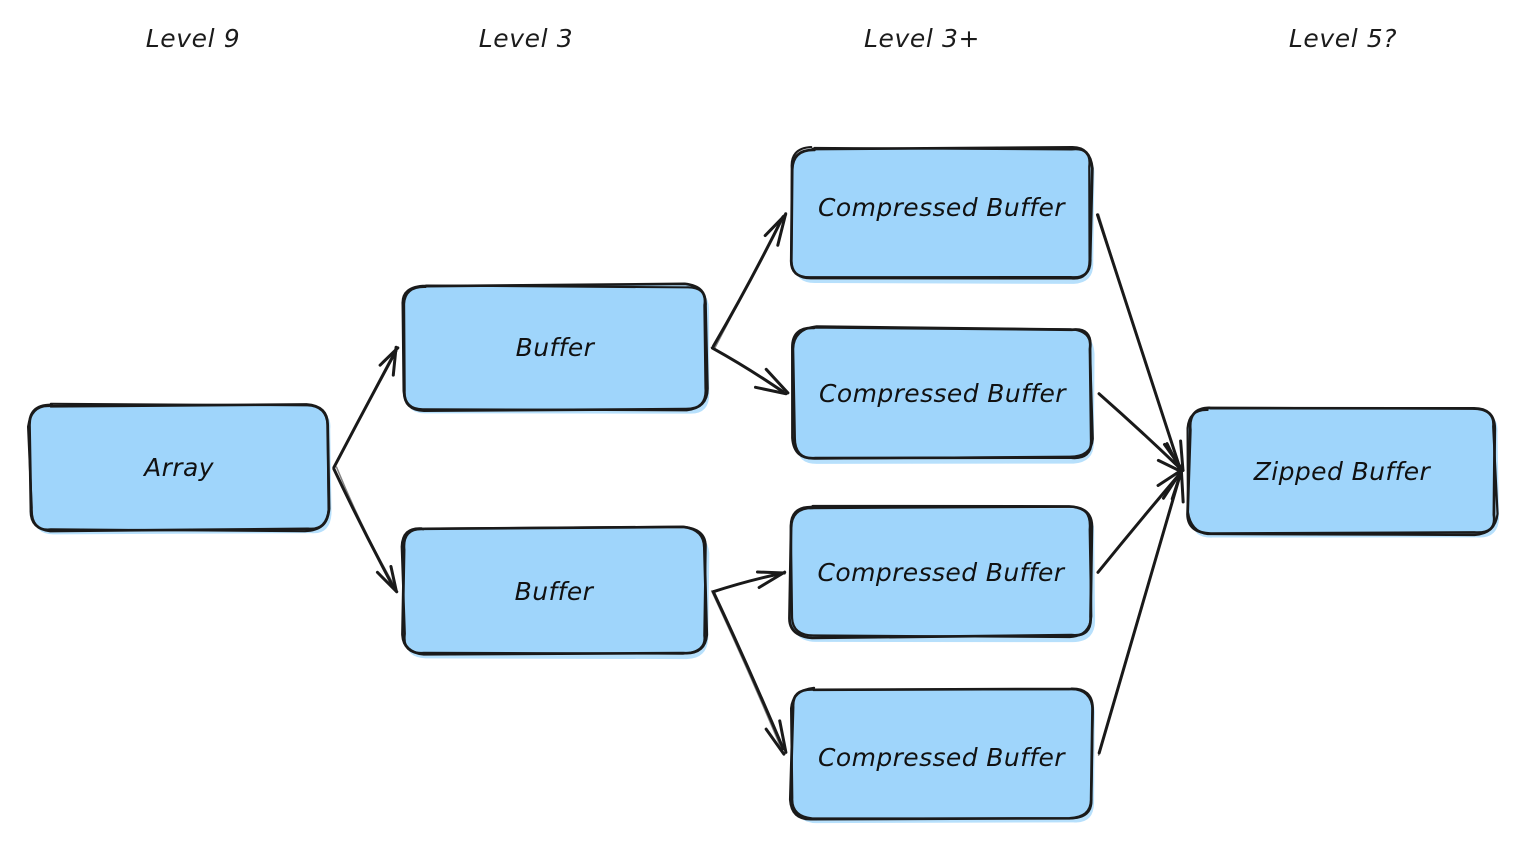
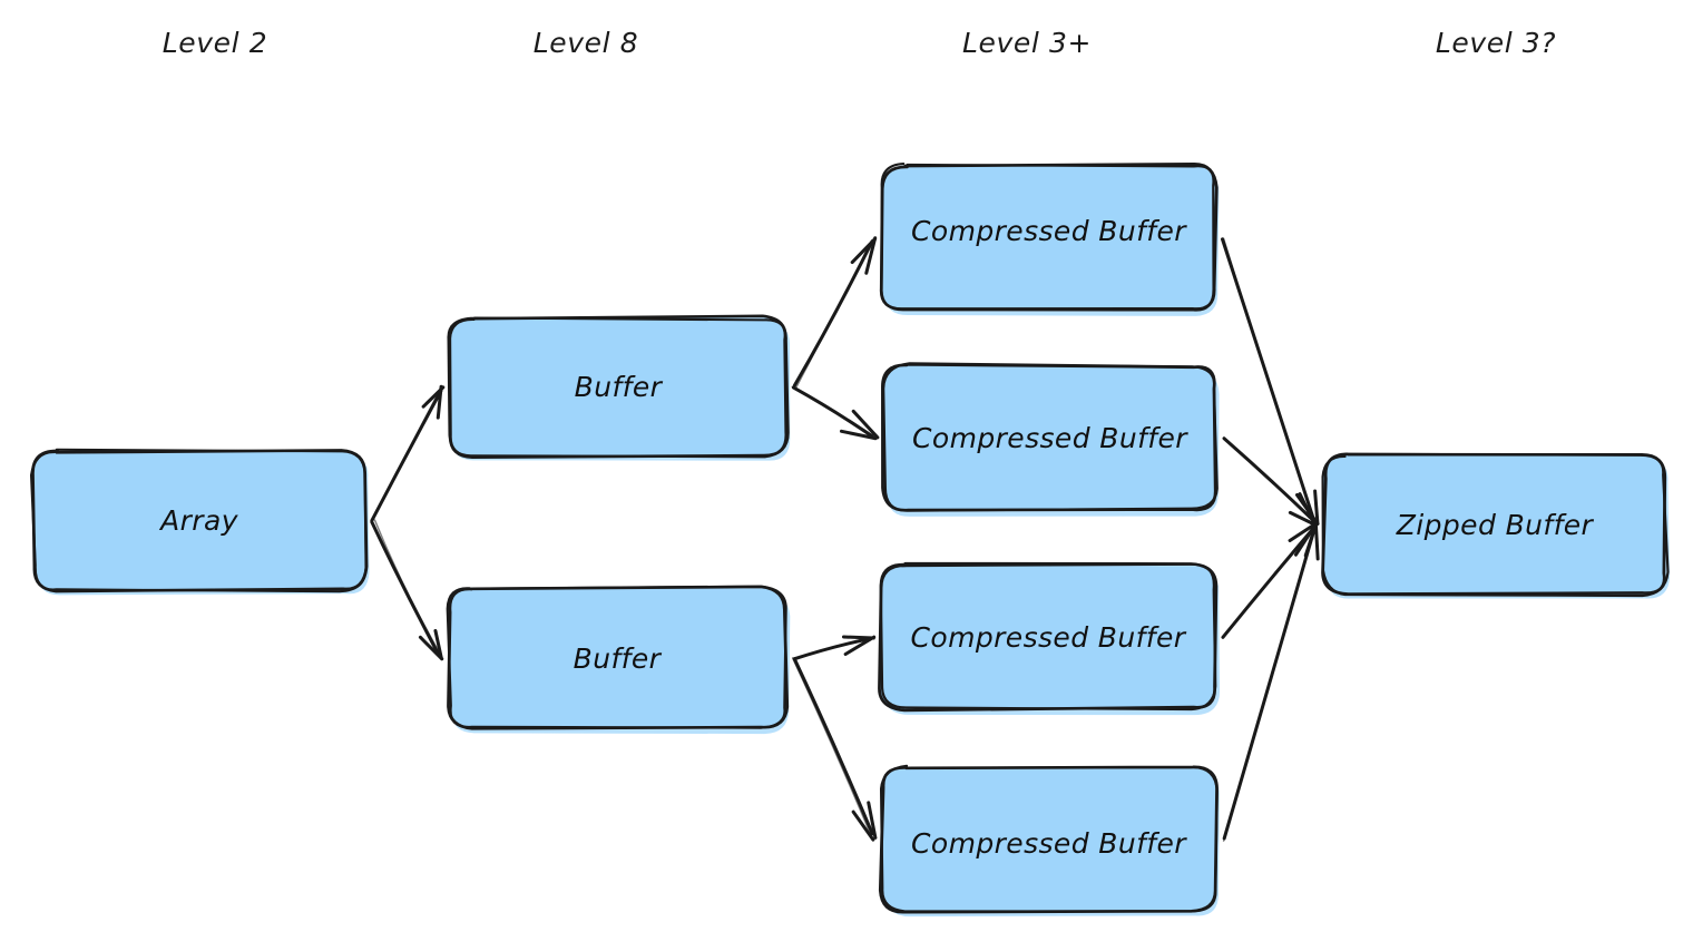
- Level 9
+ Level 2
- Level 3
+ Level 8
  Level 3+
- Level 5?
+ Level 3?
  Array
  Buffer
  Buffer
  Compressed Buffer
  Compressed Buffer
  Compressed Buffer
  Compressed Buffer
  Zipped Buffer
